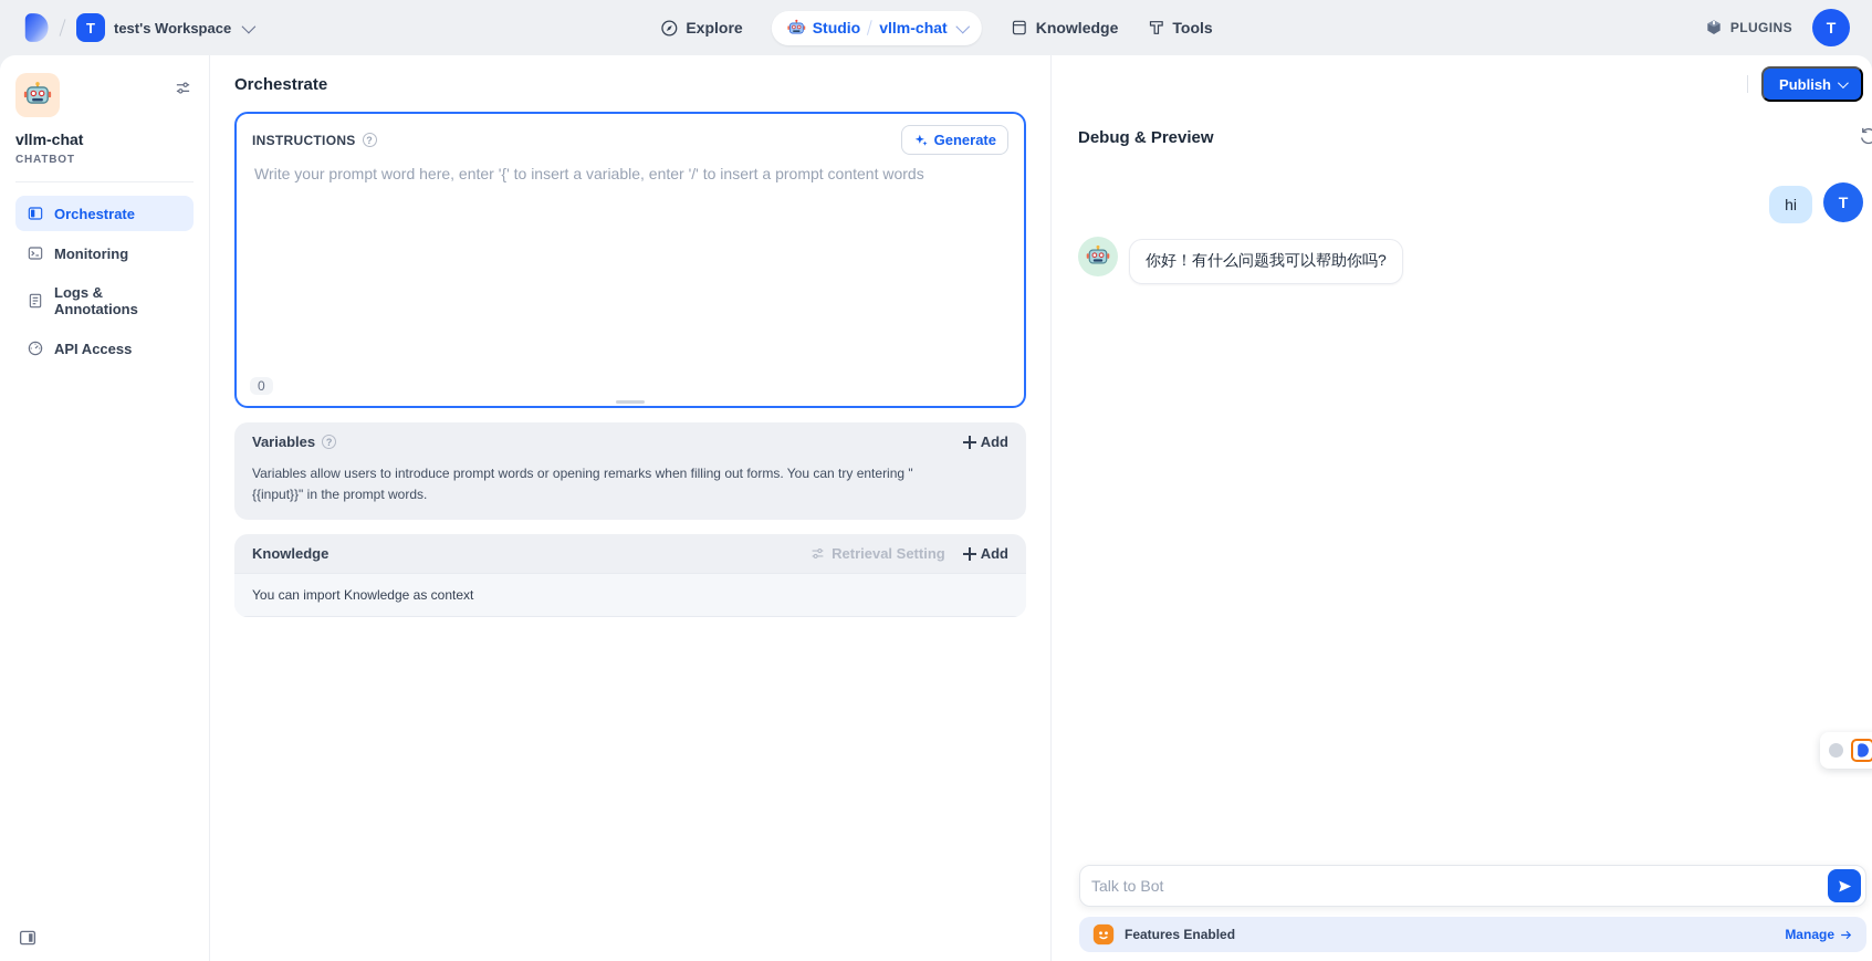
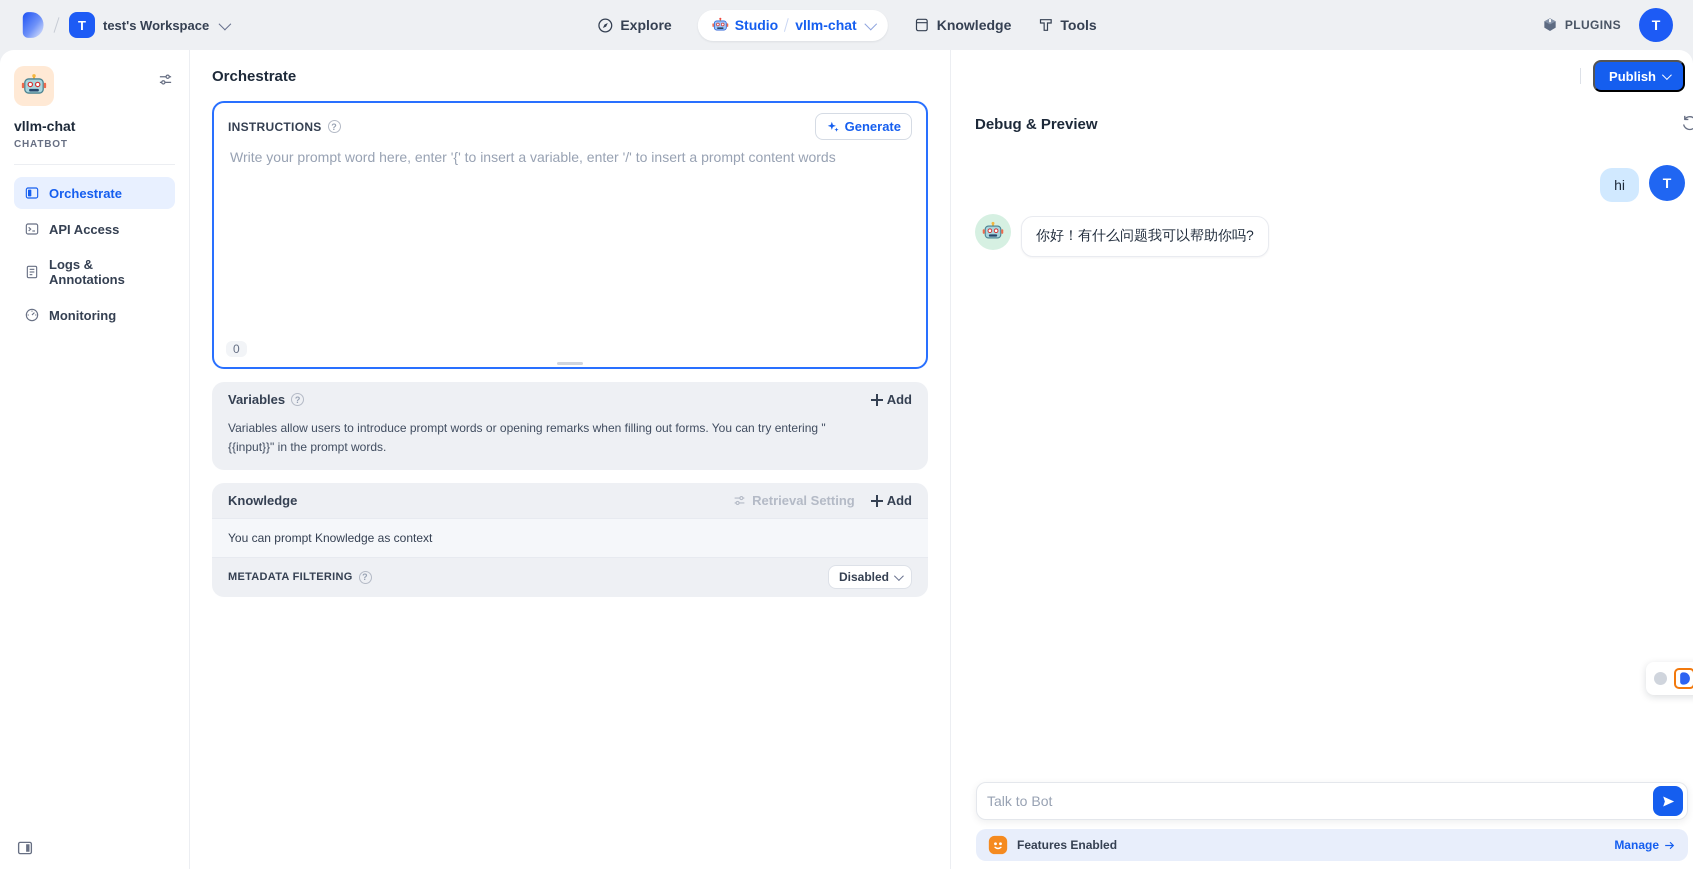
  T
  test's Workspace
  Explore
  Studio
  vllm-chat
  Knowledge
  Tools
  PLUGINS
  T
  vllm-chat
  CHATBOT
  Orchestrate
- Monitoring
+ API Access
  Logs & Annotations
- API Access
+ Monitoring
  Orchestrate
  INSTRUCTIONS
  Generate
  Write your prompt word here, enter '{' to insert a variable, enter '/' to insert a prompt content words
  0
  Variables
  Add
  Variables allow users to introduce prompt words or opening remarks when filling out forms. You can try entering "{{input}}" in the prompt words.
  Knowledge
  Retrieval Setting
  Add
- You can import Knowledge as context
+ You can prompt Knowledge as context
+ METADATA FILTERING
+ Disabled
  Debug & Preview
  hi
  T
  你好！有什么问题我可以帮助你吗?
  Talk to Bot
  Features Enabled
  Manage
  Publish
